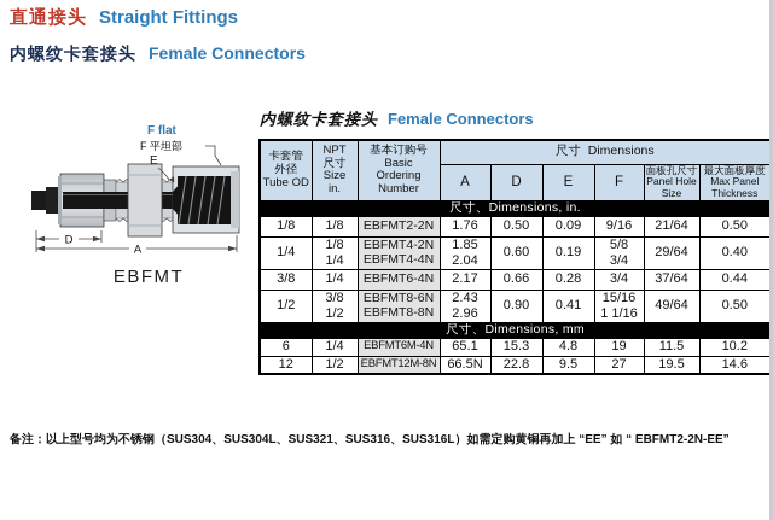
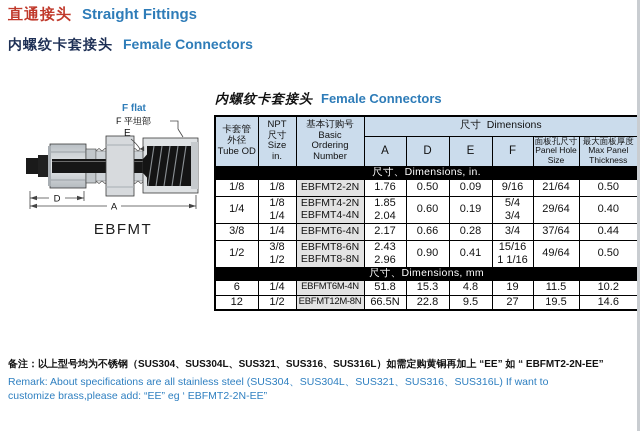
  直通接头 Straight Fittings
  内螺纹卡套接头 Female Connectors
  F flat
  F 平坦部
  E
  D
  A
  EBFMT
  内螺纹卡套接头 Female Connectors
  卡套管 外径 Tube OD	NPT 尺寸 Size in.	基本订购号 Basic Ordering Number	尺寸 Dimensions
  A	D	E	F	面板孔尺寸 Panel Hole Size	最大面板厚度 Max Panel Thickness
  尺寸、Dimensions, in.
  1/8	1/8	EBFMT2-2N	1.76	0.50	0.09	9/16	21/64	0.50
- 1/4	1/81/4	EBFMT4-2NEBFMT4-4N	1.852.04	0.60	0.19	5/83/4	29/64	0.40
+ 1/4	1/81/4	EBFMT4-2NEBFMT4-4N	1.852.04	0.60	0.19	5/43/4	29/64	0.40
  3/8	1/4	EBFMT6-4N	2.17	0.66	0.28	3/4	37/64	0.44
  1/2	3/81/2	EBFMT8-6NEBFMT8-8N	2.432.96	0.90	0.41	15/161 1/16	49/64	0.50
  尺寸、Dimensions, mm
- 6	1/4	EBFMT6M-4N	65.1	15.3	4.8	19	11.5	10.2
+ 6	1/4	EBFMT6M-4N	51.8	15.3	4.8	19	11.5	10.2
  12	1/2	EBFMT12M-8N	66.5N	22.8	9.5	27	19.5	14.6
  备注：以上型号均为不锈钢（SUS304、SUS304L、SUS321、SUS316、SUS316L）如需定购黄铜再加上 “EE” 如 “ EBFMT2-2N-EE”
+ Remark: About specifications are all stainless steel (SUS304、SUS304L、SUS321、SUS316、SUS316L) If want to
+ customize brass,please add: “EE” eg ‘ EBFMT2-2N-EE”
